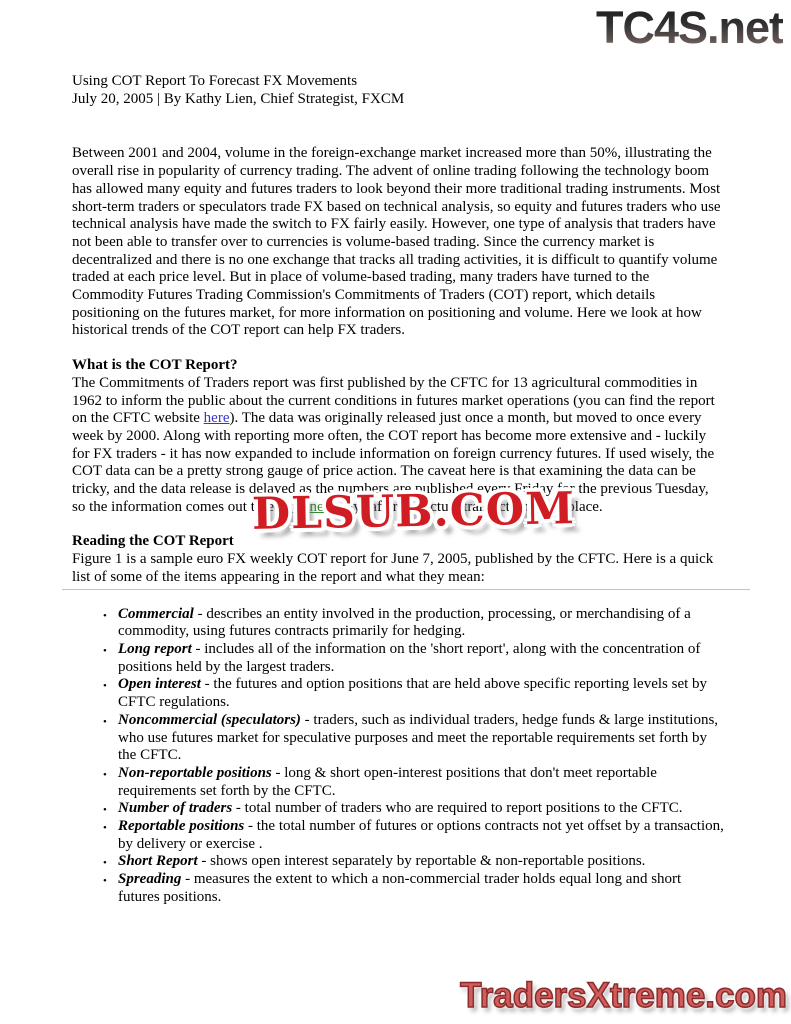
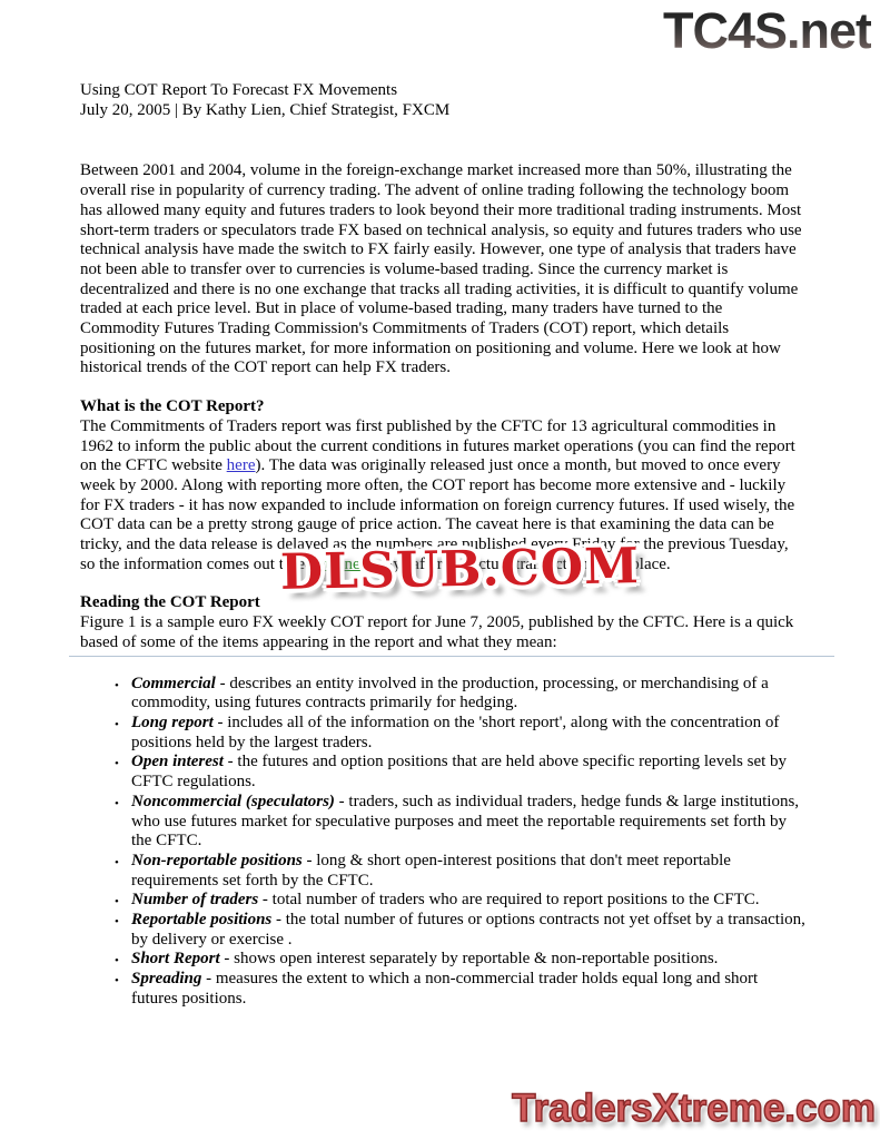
  TC4S.net
  Using COT Report To Forecast FX Movements
  July 20, 2005 | By Kathy Lien, Chief Strategist, FXCM
  Between 2001 and 2004, volume in the foreign-exchange market increased more than 50%, illustrating the overall rise in popularity of currency trading. The advent of online trading following the technology boom has allowed many equity and futures traders to look beyond their more traditional trading instruments. Most short-term traders or speculators trade FX based on technical analysis, so equity and futures traders who use technical analysis have made the switch to FX fairly easily. However, one type of analysis that traders have not been able to transfer over to currencies is volume-based trading. Since the currency market is decentralized and there is no one exchange that tracks all trading activities, it is difficult to quantify volume traded at each price level. But in place of volume-based trading, many traders have turned to the Commodity Futures Trading Commission's Commitments of Traders (COT) report, which details positioning on the futures market, for more information on positioning and volume. Here we look at how historical trends of the COT report can help FX traders.
  What is the COT Report?
  The Commitments of Traders report was first published by the CFTC for 13 agricultural commodities in 1962 to inform the public about the current conditions in futures market operations (you can find the report on the CFTC website here). The data was originally released just once a month, but moved to once every week by 2000. Along with reporting more often, the COT report has become more extensive and - luckily for FX traders - it has now expanded to include information on foreign currency futures. If used wisely, the COT data can be a pretty strong gauge of price action. The caveat here is that examining the data can be tricky, and the data release is delayed as the numbers are published every Friday for the previous Tuesday, so the information comes out three business days after the actual transactions take place.
  Reading the COT Report
- Figure 1 is a sample euro FX weekly COT report for June 7, 2005, published by the CFTC. Here is a quick list of some of the items appearing in the report and what they mean:
+ Figure 1 is a sample euro FX weekly COT report for June 7, 2005, published by the CFTC. Here is a quick based of some of the items appearing in the report and what they mean:
  Commercial - describes an entity involved in the production, processing, or merchandising of a commodity, using futures contracts primarily for hedging.
  Long report - includes all of the information on the 'short report', along with the concentration of positions held by the largest traders.
  Open interest - the futures and option positions that are held above specific reporting levels set by CFTC regulations.
  Noncommercial (speculators) - traders, such as individual traders, hedge funds & large institutions, who use futures market for speculative purposes and meet the reportable requirements set forth by the CFTC.
  Non-reportable positions - long & short open-interest positions that don't meet reportable requirements set forth by the CFTC.
  Number of traders - total number of traders who are required to report positions to the CFTC.
  Reportable positions - the total number of futures or options contracts not yet offset by a transaction, by delivery or exercise .
  Short Report - shows open interest separately by reportable & non-reportable positions.
  Spreading - measures the extent to which a non-commercial trader holds equal long and short futures positions.
  DLSUB.COM
  TradersXtreme.com
